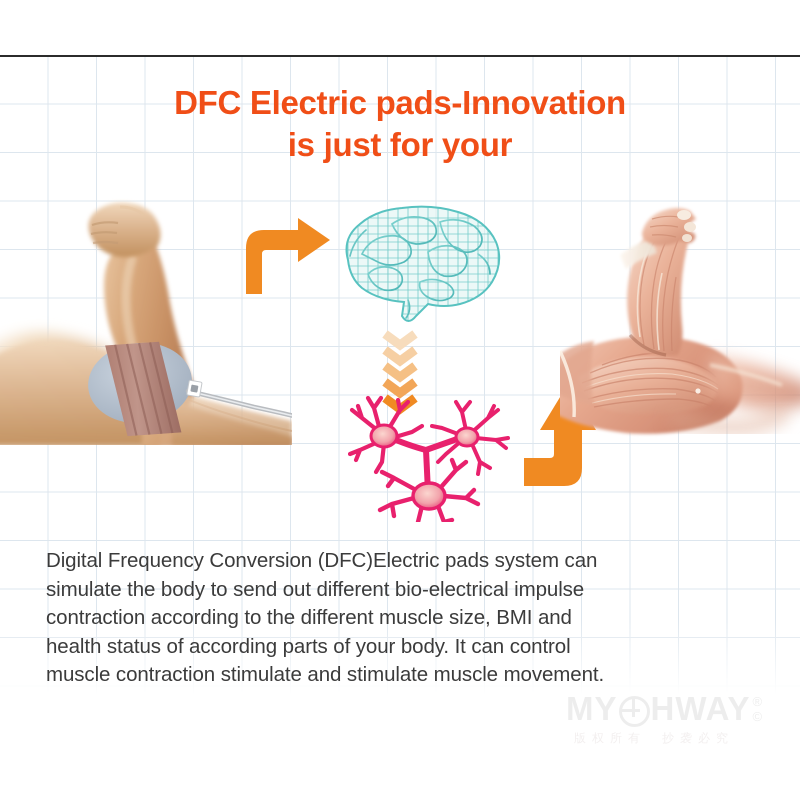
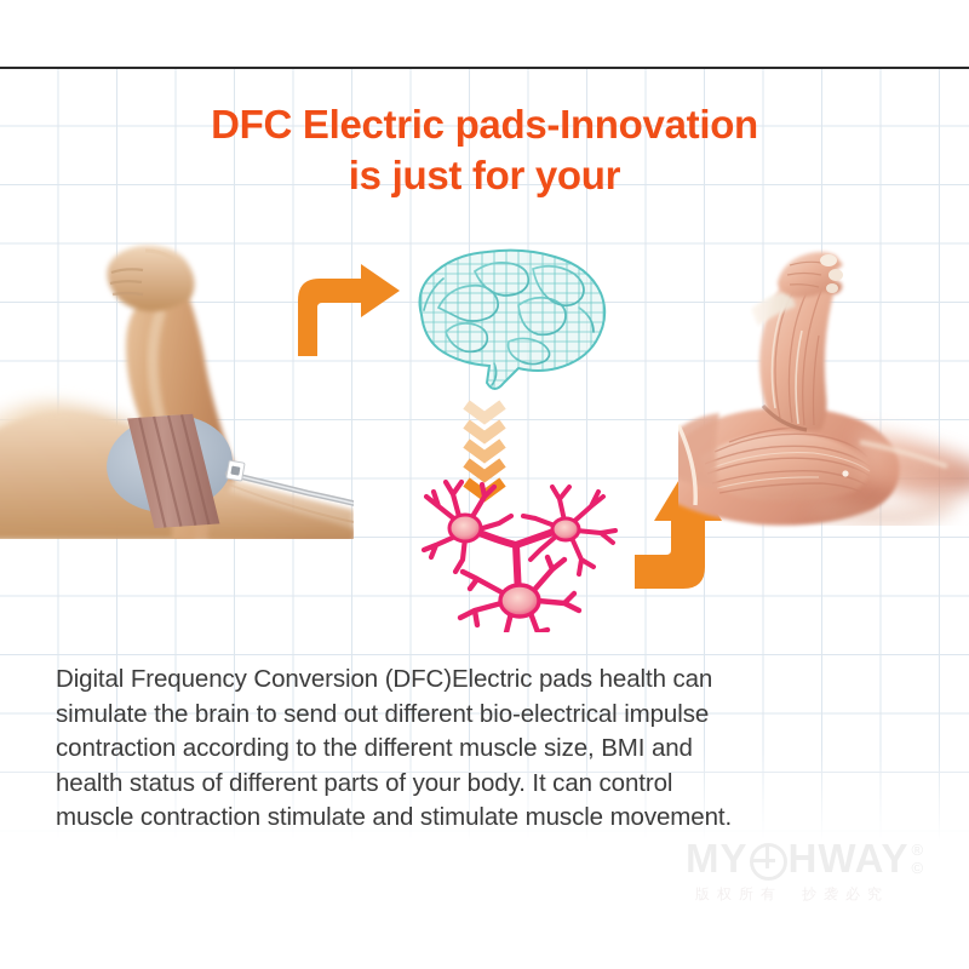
  DFC Electric pads-Innovation
  is just for your
- Digital Frequency Conversion (DFC)Electric pads system can
+ Digital Frequency Conversion (DFC)Electric pads health can
- simulate the body to send out different bio-electrical impulse
+ simulate the brain to send out different bio-electrical impulse
  contraction according to the different muscle size, BMI and
- health status of according parts of your body. It can control
+ health status of different parts of your body. It can control
  muscle contraction stimulate and stimulate muscle movement.
